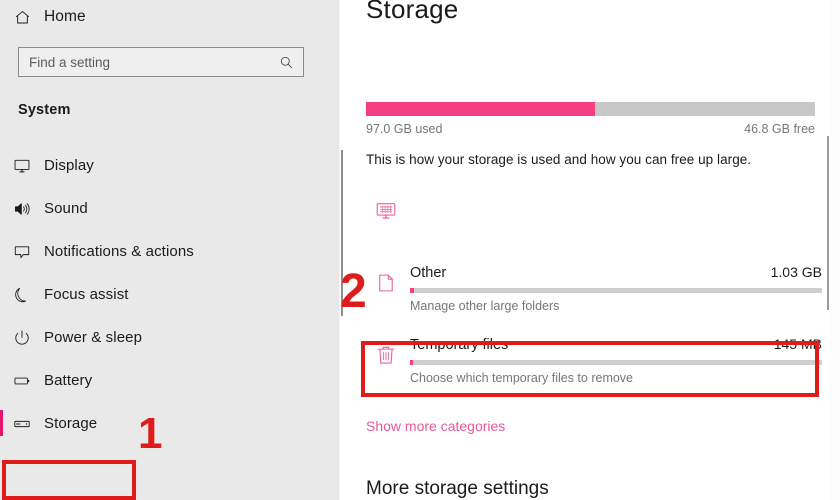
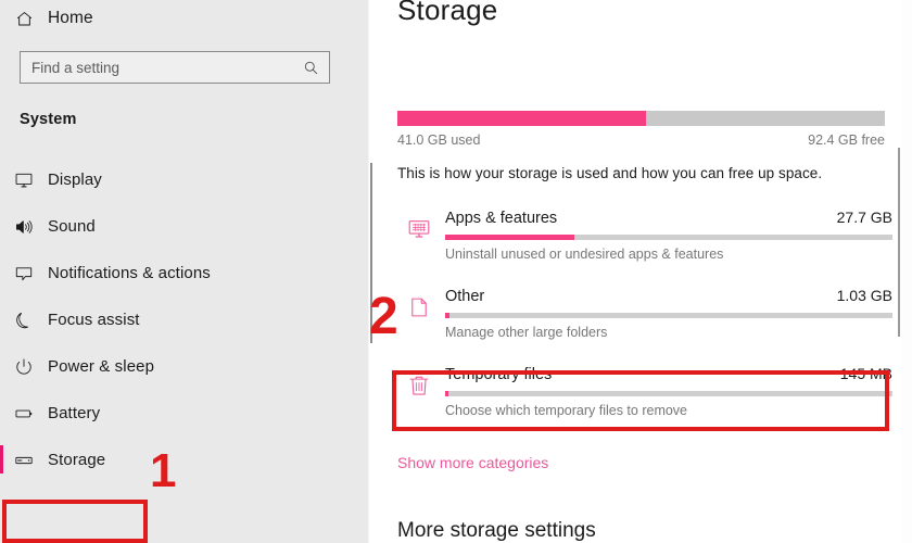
  Home
  Find a setting
  System
  Display
  Sound
  Notifications & actions
  Focus assist
  Power & sleep
  Battery
  Storage
  Storage
- 97.0 GB used
+ 41.0 GB used
- 46.8 GB free
+ 92.4 GB free
- This is how your storage is used and how you can free up large.
+ This is how your storage is used and how you can free up space.
+ Apps & features
+ 27.7 GB
+ Uninstall unused or undesired apps & features
  Other
  1.03 GB
  Manage other large folders
  Temporary files
  145 MB
  Choose which temporary files to remove
  Show more categories
  More storage settings
  1
  2
